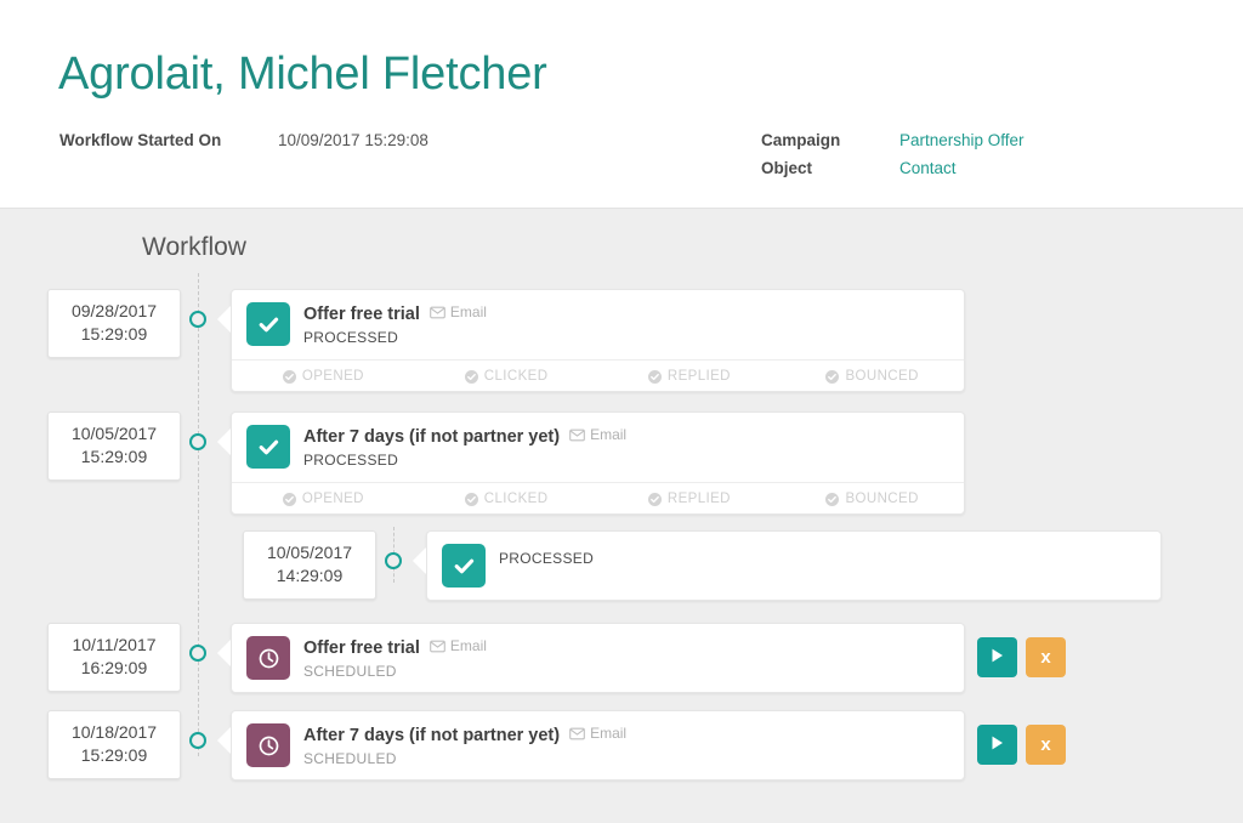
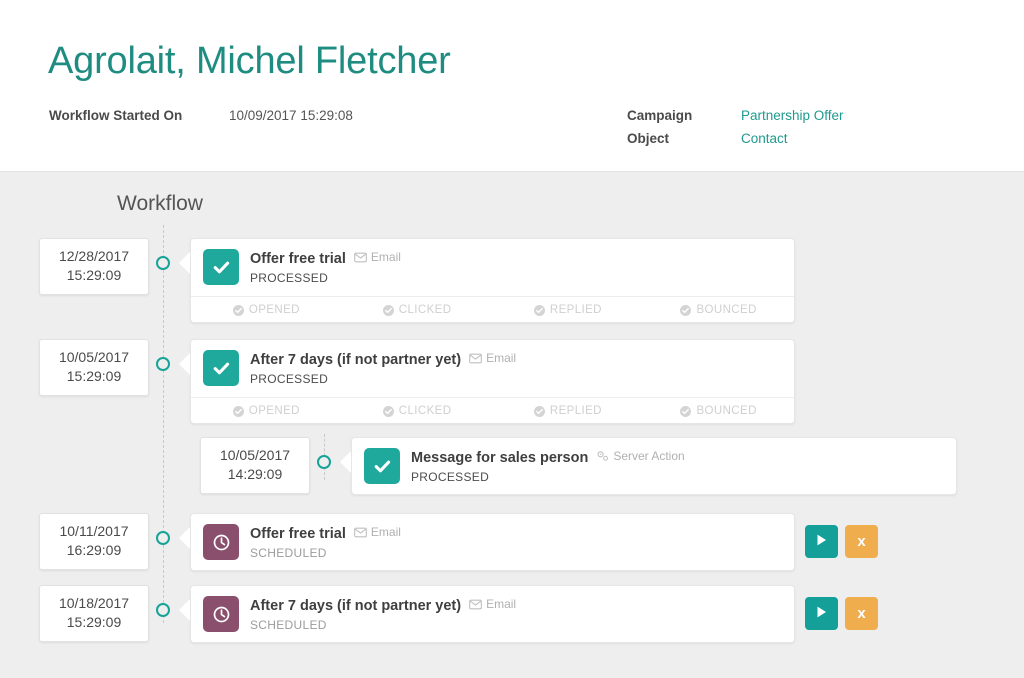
  Agrolait, Michel Fletcher
  Workflow Started On
  10/09/2017 15:29:08
  Campaign
  Partnership Offer
  Object
  Contact
  Workflow
- 09/28/2017
+ 12/28/2017
  15:29:09
  Offer free trial
  Email
  PROCESSED
  OPENED
  CLICKED
  REPLIED
  BOUNCED
  10/05/2017
  15:29:09
  After 7 days (if not partner yet)
  Email
  PROCESSED
  OPENED
  CLICKED
  REPLIED
  BOUNCED
  10/05/2017
  14:29:09
+ Message for sales person
+ Server Action
  PROCESSED
  10/11/2017
  16:29:09
  Offer free trial
  Email
  SCHEDULED
  x
  10/18/2017
  15:29:09
  After 7 days (if not partner yet)
  Email
  SCHEDULED
  x
